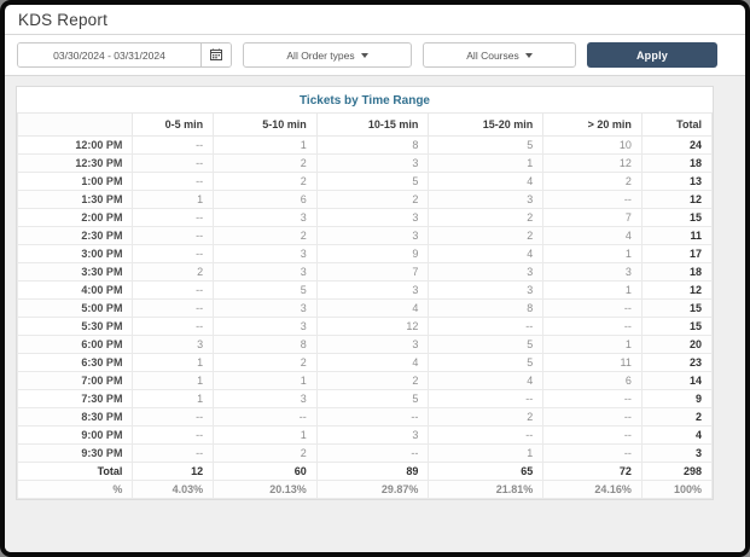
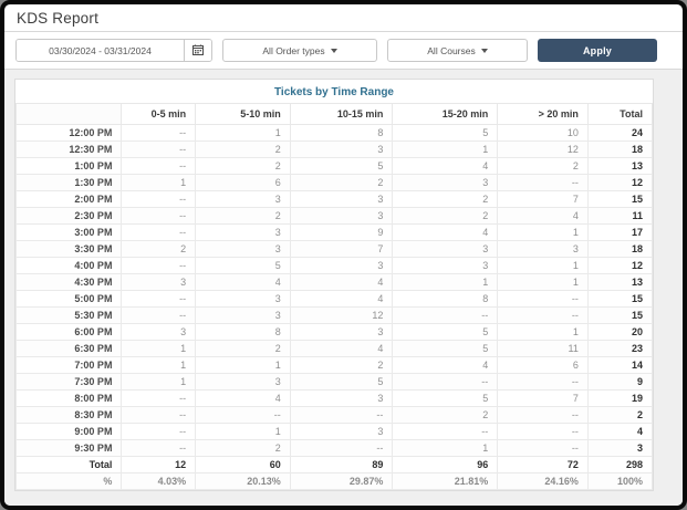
  KDS Report
  03/30/2024 - 03/31/2024
  All Order types
  All Courses
  Apply
  Tickets by Time Range
  	0-5 min	5-10 min	10-15 min	15-20 min	> 20 min	Total
  12:00 PM	--	1	8	5	10	24
  12:30 PM	--	2	3	1	12	18
  1:00 PM	--	2	5	4	2	13
  1:30 PM	1	6	2	3	--	12
  2:00 PM	--	3	3	2	7	15
  2:30 PM	--	2	3	2	4	11
  3:00 PM	--	3	9	4	1	17
  3:30 PM	2	3	7	3	3	18
  4:00 PM	--	5	3	3	1	12
+ 4:30 PM	3	4	4	1	1	13
  5:00 PM	--	3	4	8	--	15
  5:30 PM	--	3	12	--	--	15
  6:00 PM	3	8	3	5	1	20
  6:30 PM	1	2	4	5	11	23
  7:00 PM	1	1	2	4	6	14
  7:30 PM	1	3	5	--	--	9
+ 8:00 PM	--	4	3	5	7	19
  8:30 PM	--	--	--	2	--	2
  9:00 PM	--	1	3	--	--	4
  9:30 PM	--	2	--	1	--	3
- Total	12	60	89	65	72	298
+ Total	12	60	89	96	72	298
  %	4.03%	20.13%	29.87%	21.81%	24.16%	100%
